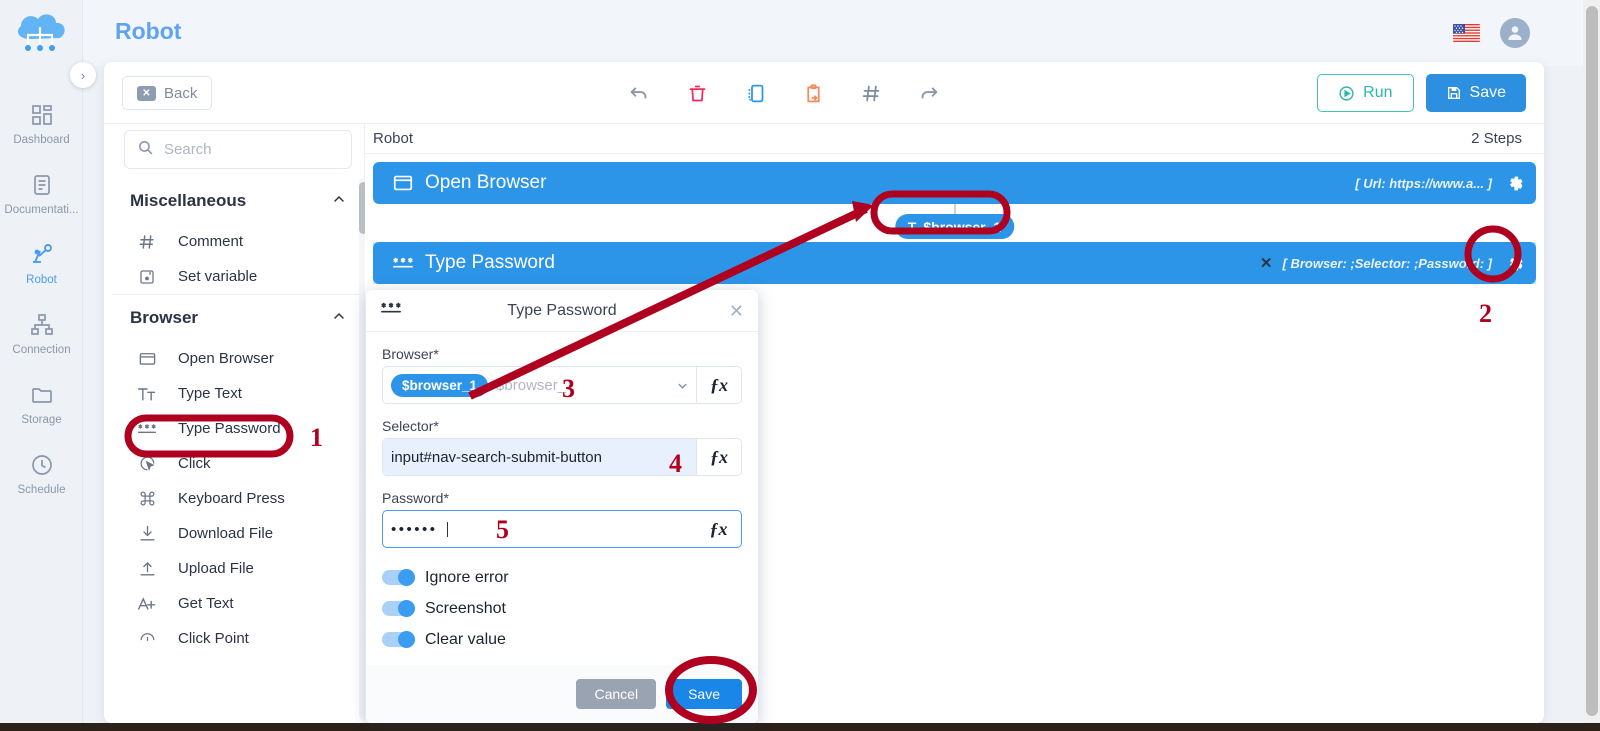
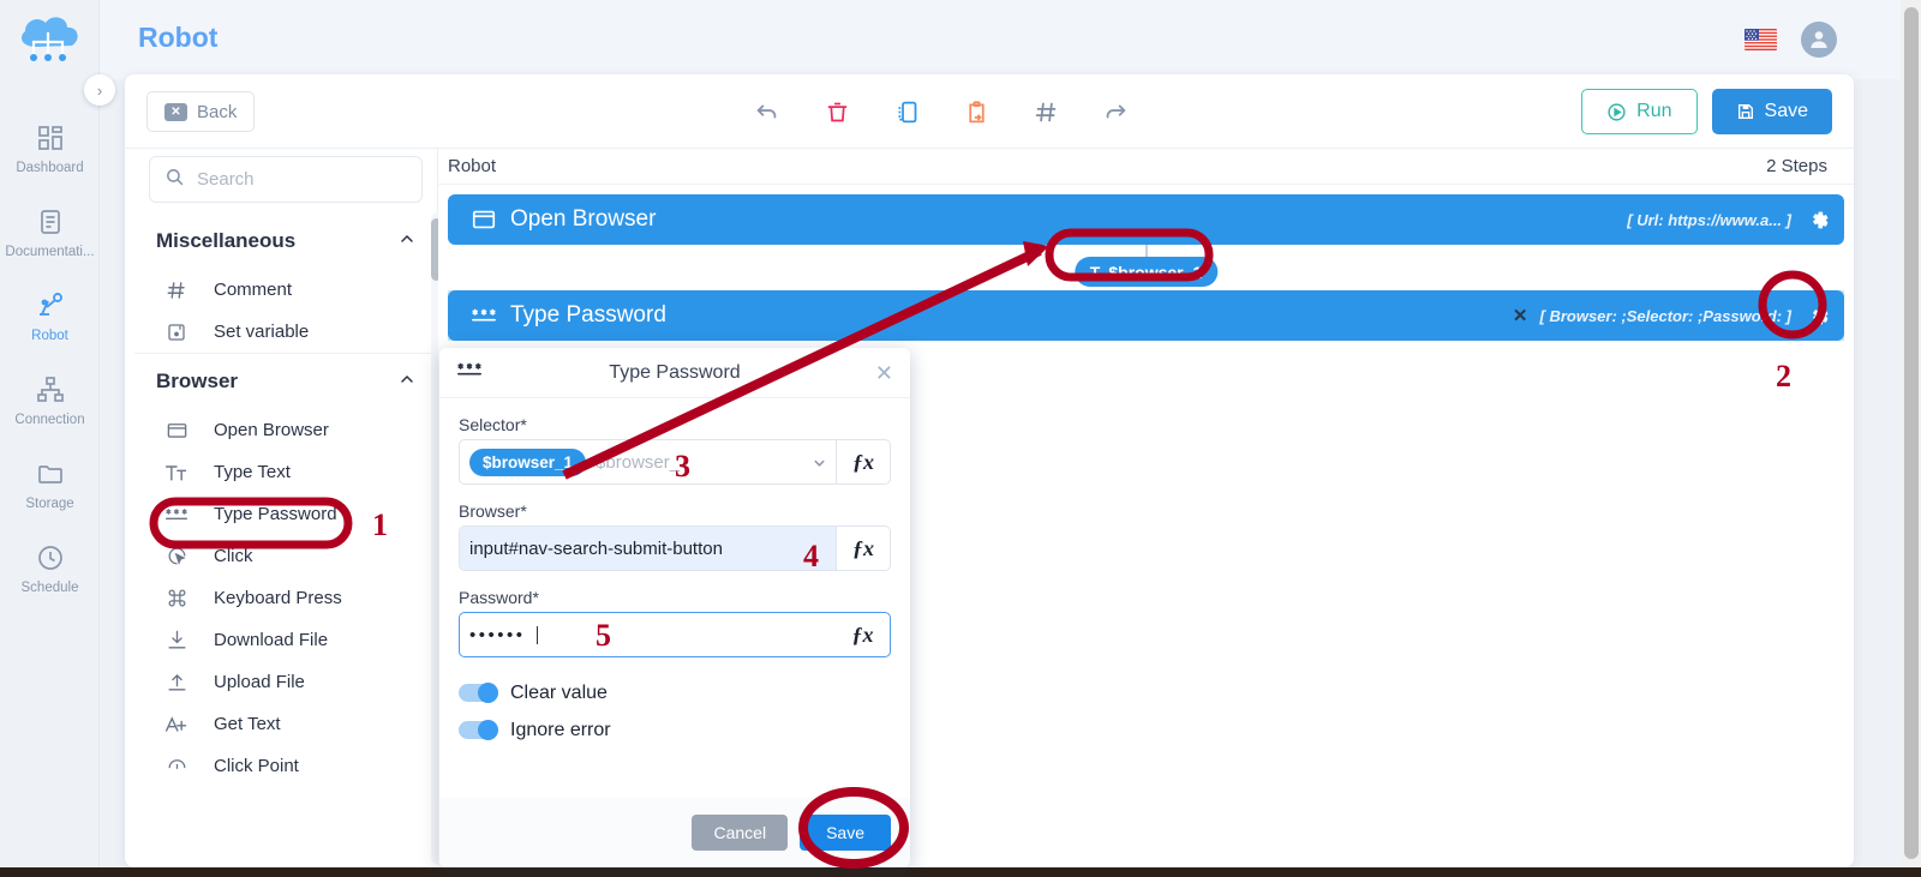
  ›
  Dashboard
  Documentati...
  Robot
  Connection
  Storage
  Schedule
  Robot
  ✕
  Back
  Run
  Save
  Search
  Miscellaneous
  Comment
  Set variable
  Browser
  Open Browser
  Type Text
  Type Password
  Click
  Keyboard Press
  Download File
  Upload File
  Get Text
  Click Point
  Robot
  2 Steps
  Open Browser
  [ Url: https://www.a... ]
  T
  $browser_
  Type Password
  ✕
  [ Browser: ;Selector: ;Passwod: ]
  Type Password
  ✕
- Browser*
+ Selector*
  $browser_1
  browser_1
  ƒx
- Selector*
+ Browser*
  input#nav-search-submit-button
  ƒx
  Password*
  ••••••
  ƒx
- Ignore error
+ Clear value
- Screenshot
- Clear value
+ Ignore error
  Cancel
  Save
  1
  2
  3
  4
  5
